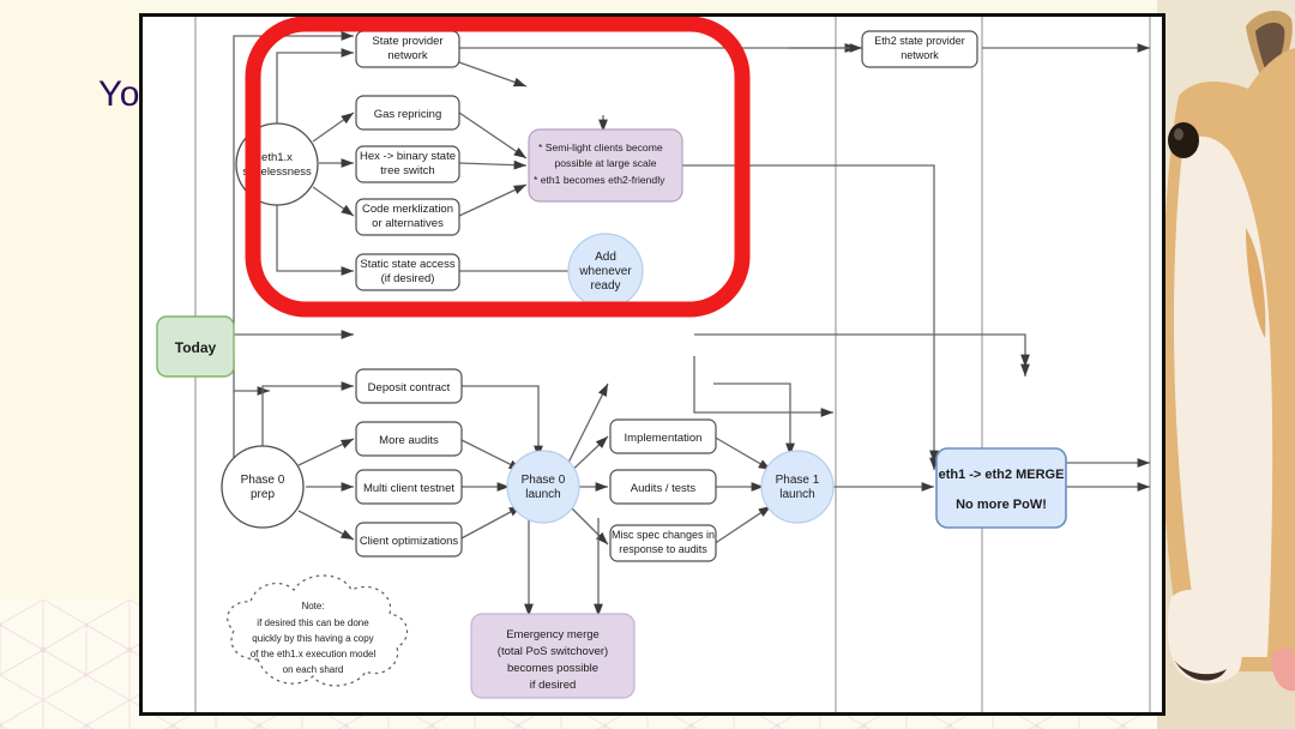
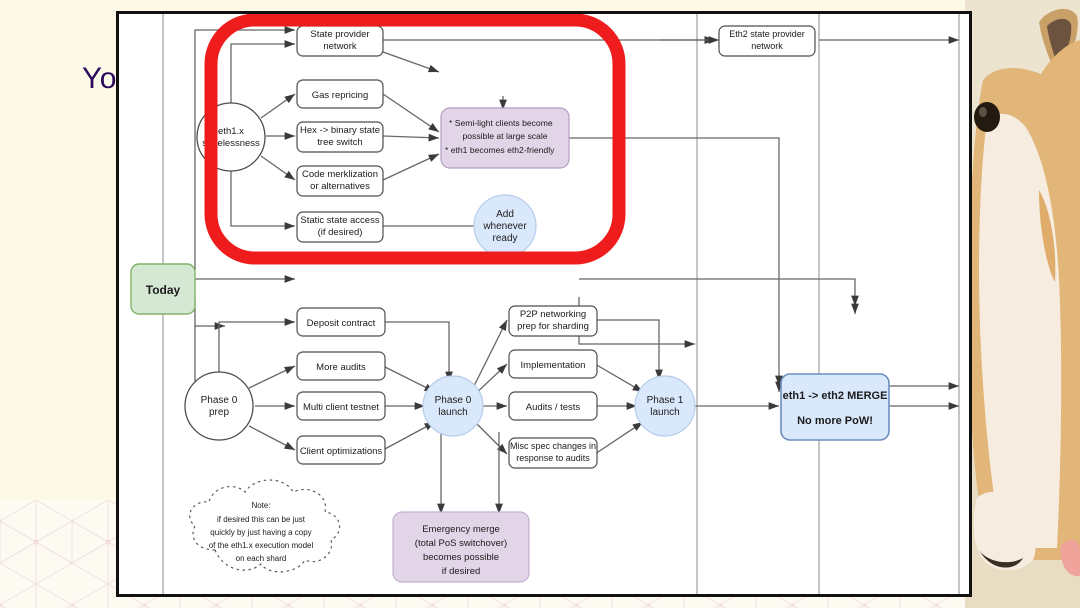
  Yo
  Today
  eth1.x
  State provider
  network
  Gas repricing
  Hex -> binary state
  tree switch
  Code merklization
  or alternatives
  Static state access
  (if desired)
  * Semi-light clients become
  possible at large scale
  * eth1 becomes eth2-friendly
  Add
  whenever
  ready
  Eth2 state provider
  network
  Phase 0
  prep
  Deposit contract
  More audits
  Multi client testnet
  Client optimizations
  Phase 0
  launch
+ P2P networking
+ prep for sharding
  Implementation
  Audits / tests
  Misc spec changes in
  response to audits
  Phase 1
  launch
  eth1 -> eth2 MERGE
  No more PoW!
  Emergency merge
  (total PoS switchover)
  becomes possible
  if desired
  Note:
- if desired this can be done
+ if desired this can be just
- quickly by this having a copy
+ quickly by just having a copy
  of the eth1.x execution model
  on each shard
